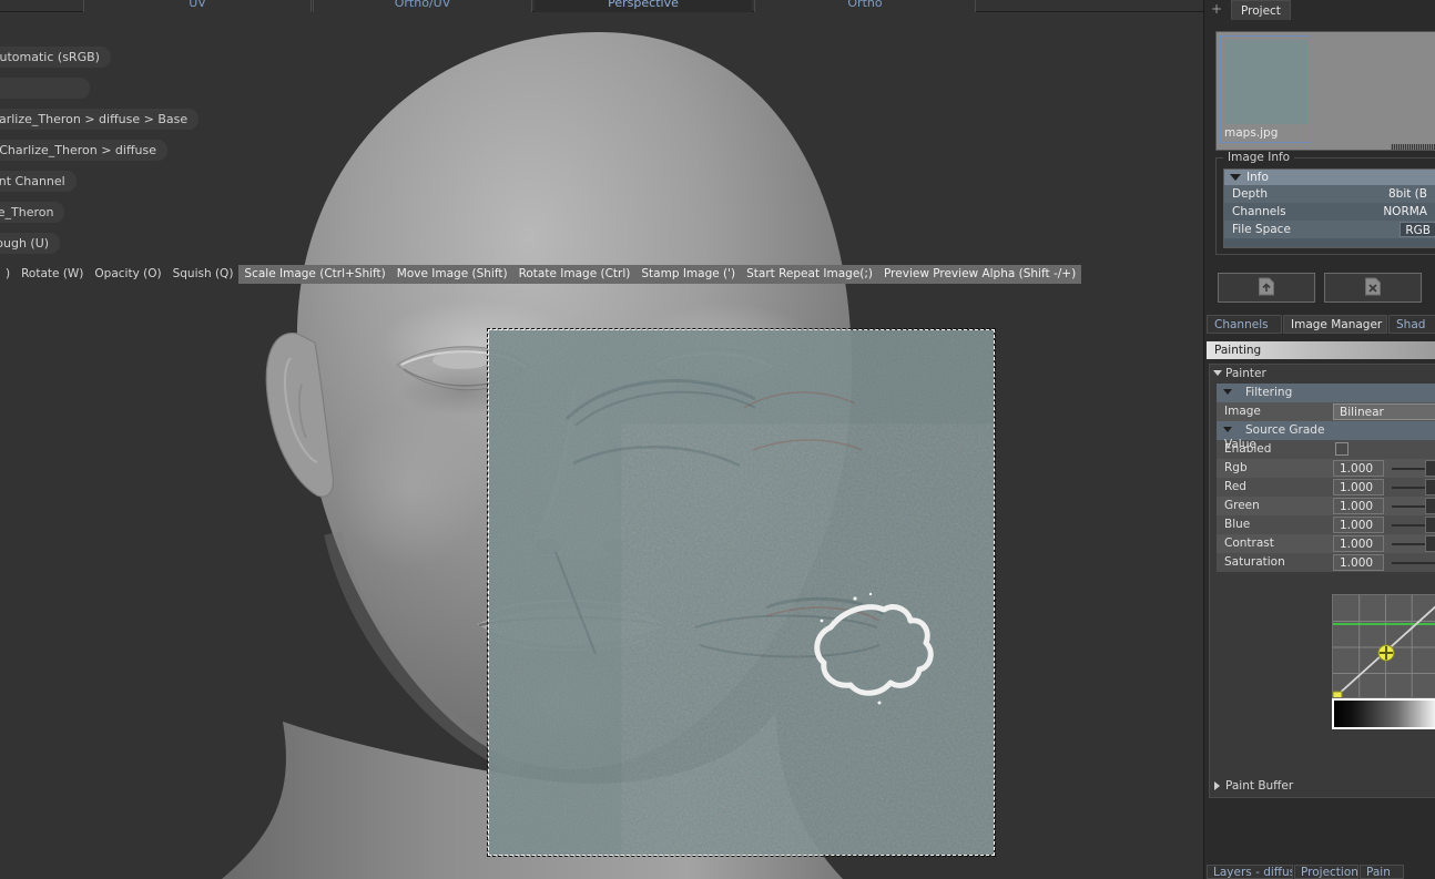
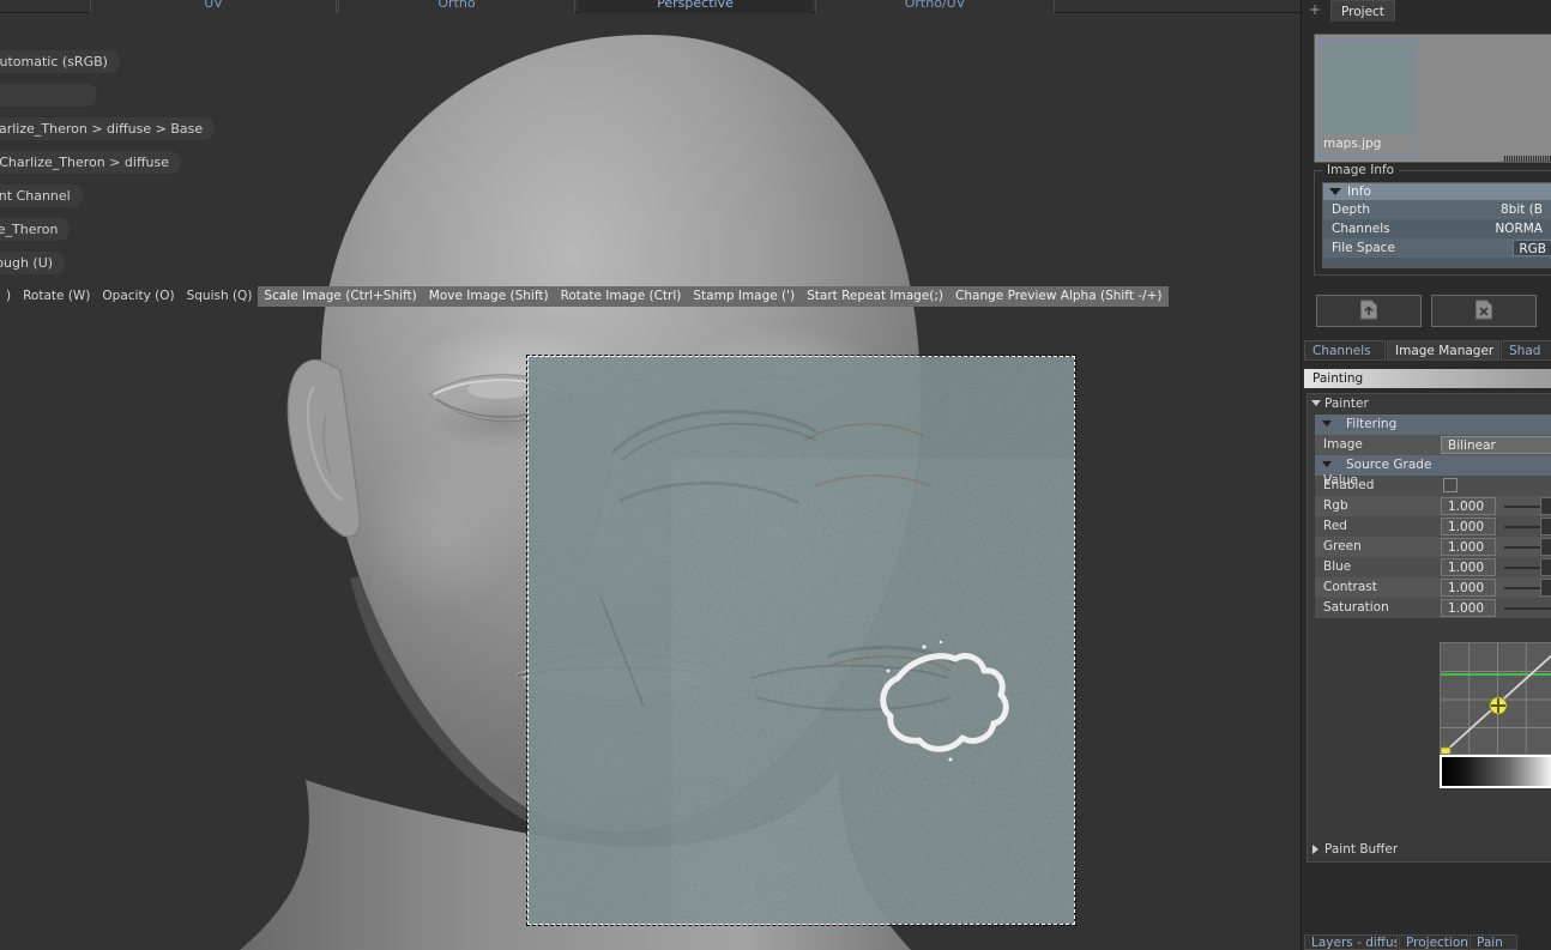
  UV
- Ortho/UV
+ Ortho
  Perspective
- Ortho
+ Ortho/UV
  utomatic (sRGB)
  arlize_Theron > diffuse > Base
  Charlize_Theron > diffuse
  nt Channel
  e_Theron
  ugh (U)
- ) Rotate (W) Opacity (O) Squish (Q) Scale Image (Ctrl+Shift) Move Image (Shift) Rotate Image (Ctrl) Stamp Image (') Start Repeat Image(;) Preview Preview Alpha (Shift -/+)
+ ) Rotate (W) Opacity (O) Squish (Q) Scale Image (Ctrl+Shift) Move Image (Shift) Rotate Image (Ctrl) Stamp Image (') Start Repeat Image(;) Change Preview Alpha (Shift -/+)
  +
  Project
  maps.jpg
  Image Info
  Info
  Depth
  8bit (B
  Channels
  NORMA
  File Space
  RGB
  Channels
  Image Manager
  Shad
  Painting
  Painter
  Filtering
  Image
  Bilinear
  Source Grade
  Enabled
  Rgb
  1.000
  Red
  1.000
  Green
  1.000
  Blue
  1.000
  Contrast
  1.000
  Saturation
  1.000
  Value
  Paint Buffer
  Layers - diffus
  Projection
  Pain
